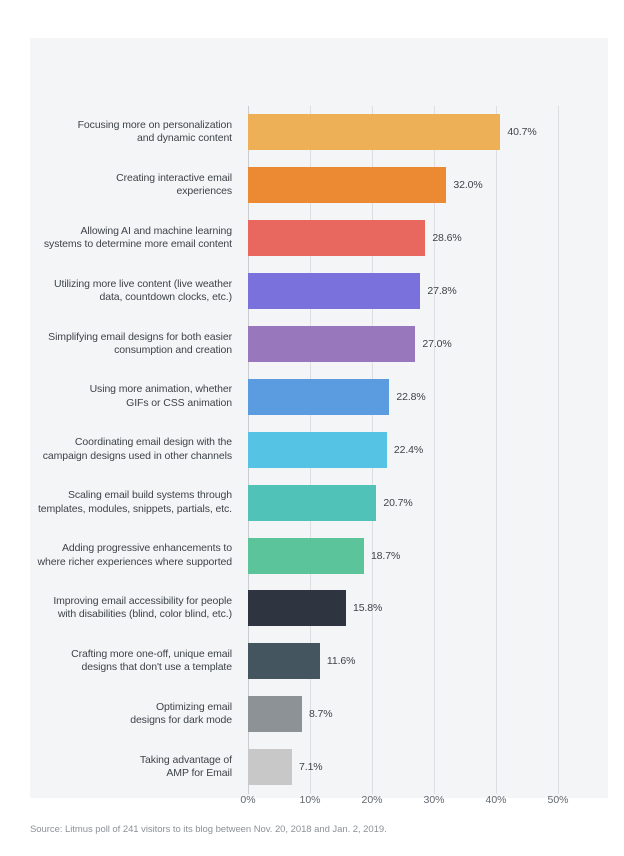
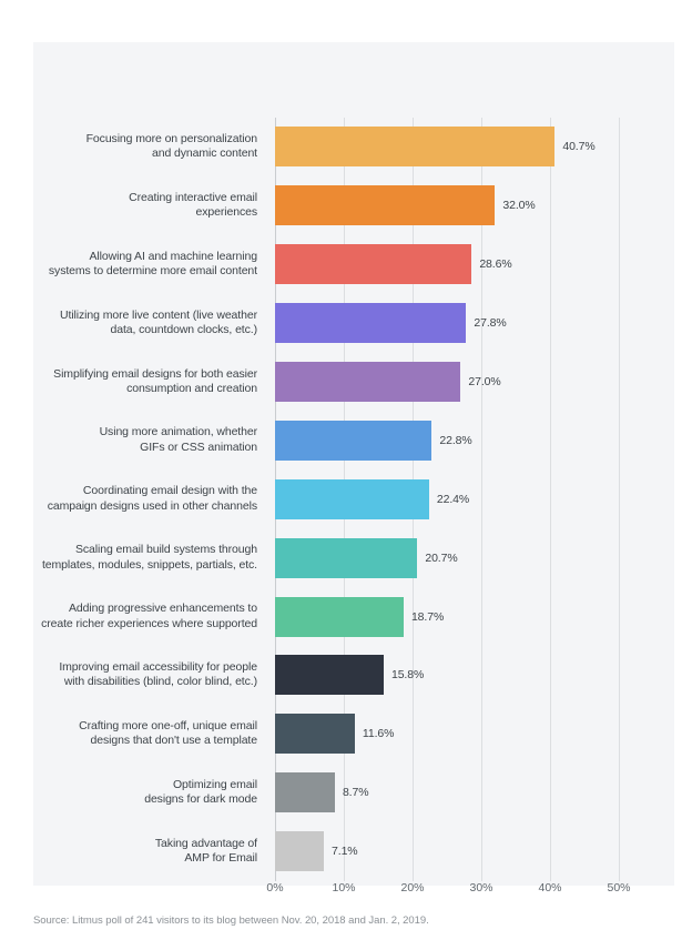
  Focusing more on personalization
  and dynamic content
  Creating interactive email
  experiences
  Allowing AI and machine learning
  systems to determine more email content
  Utilizing more live content (live weather
  data, countdown clocks, etc.)
  Simplifying email designs for both easier
  consumption and creation
  Using more animation, whether
  GIFs or CSS animation
  Coordinating email design with the
  campaign designs used in other channels
  Scaling email build systems through
  templates, modules, snippets, partials, etc.
  Adding progressive enhancements to
- where richer experiences where supported
+ create richer experiences where supported
  Improving email accessibility for people
  with disabilities (blind, color blind, etc.)
  Crafting more one-off, unique email
  designs that don't use a template
  Optimizing email
  designs for dark mode
  Taking advantage of
  AMP for Email
  40.7%
  32.0%
  28.6%
  27.8%
  27.0%
  22.8%
  22.4%
  20.7%
  18.7%
  15.8%
  11.6%
  8.7%
  7.1%
  0%
  10%
  20%
  30%
  40%
  50%
  Source: Litmus poll of 241 visitors to its blog between Nov. 20, 2018 and Jan. 2, 2019.
